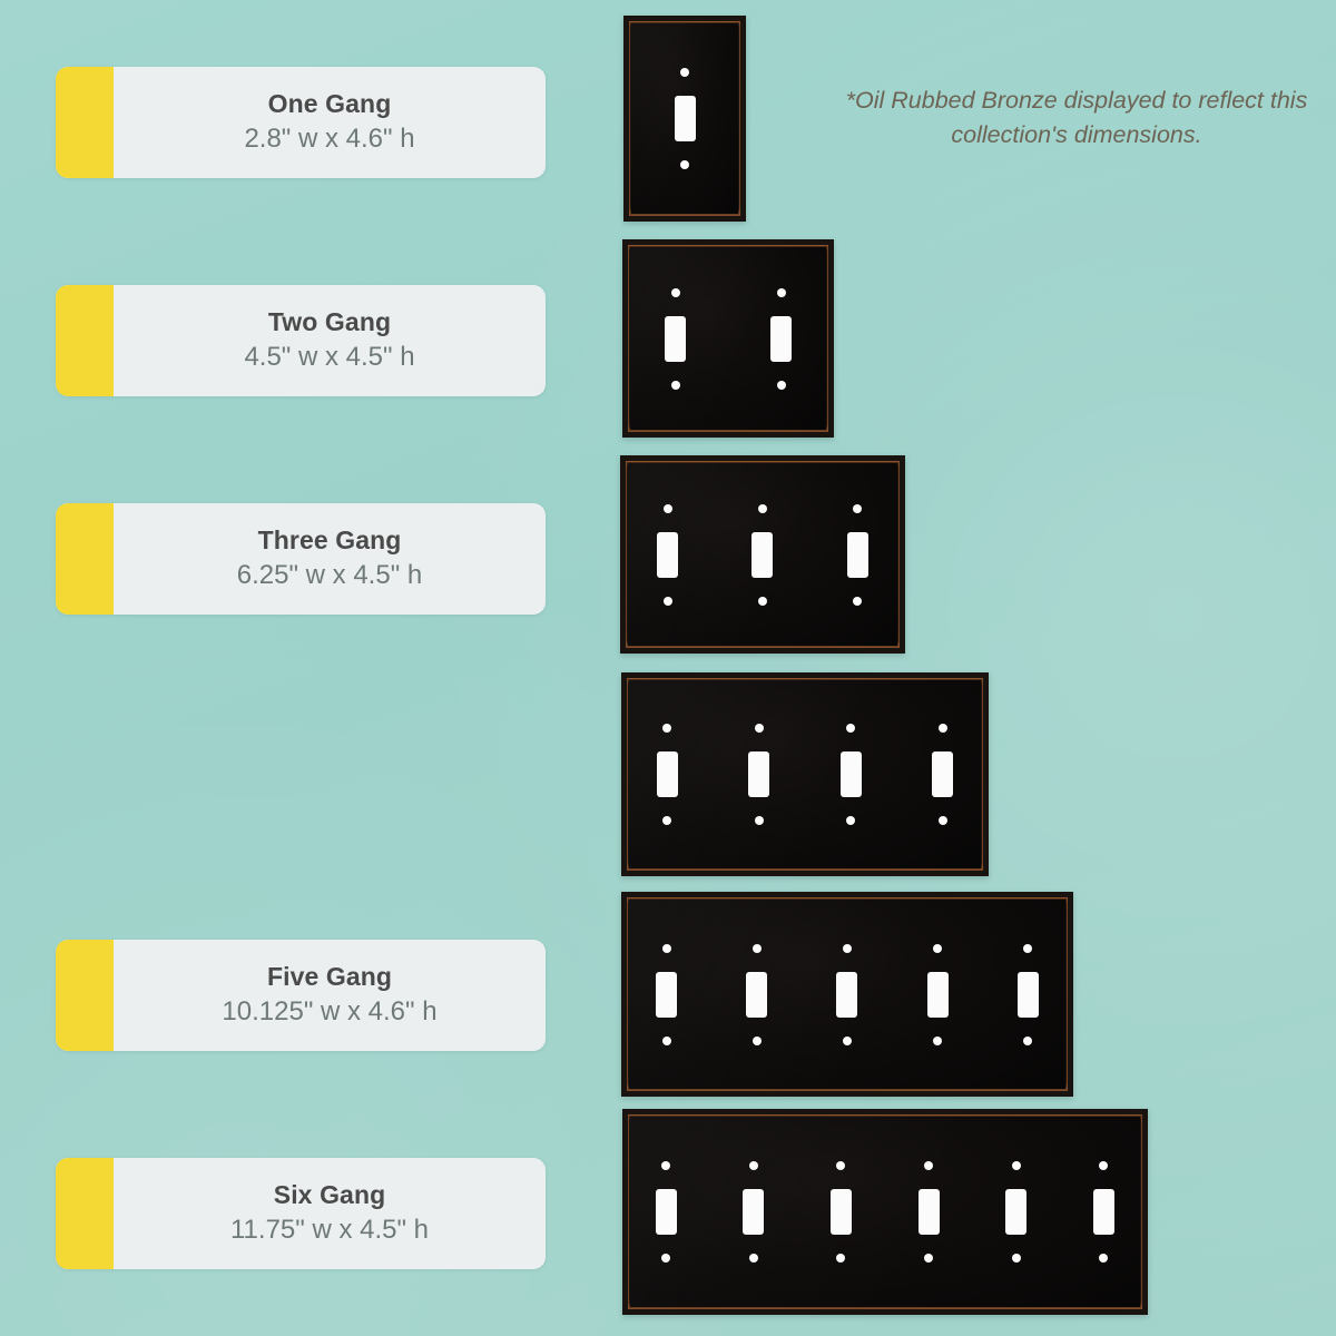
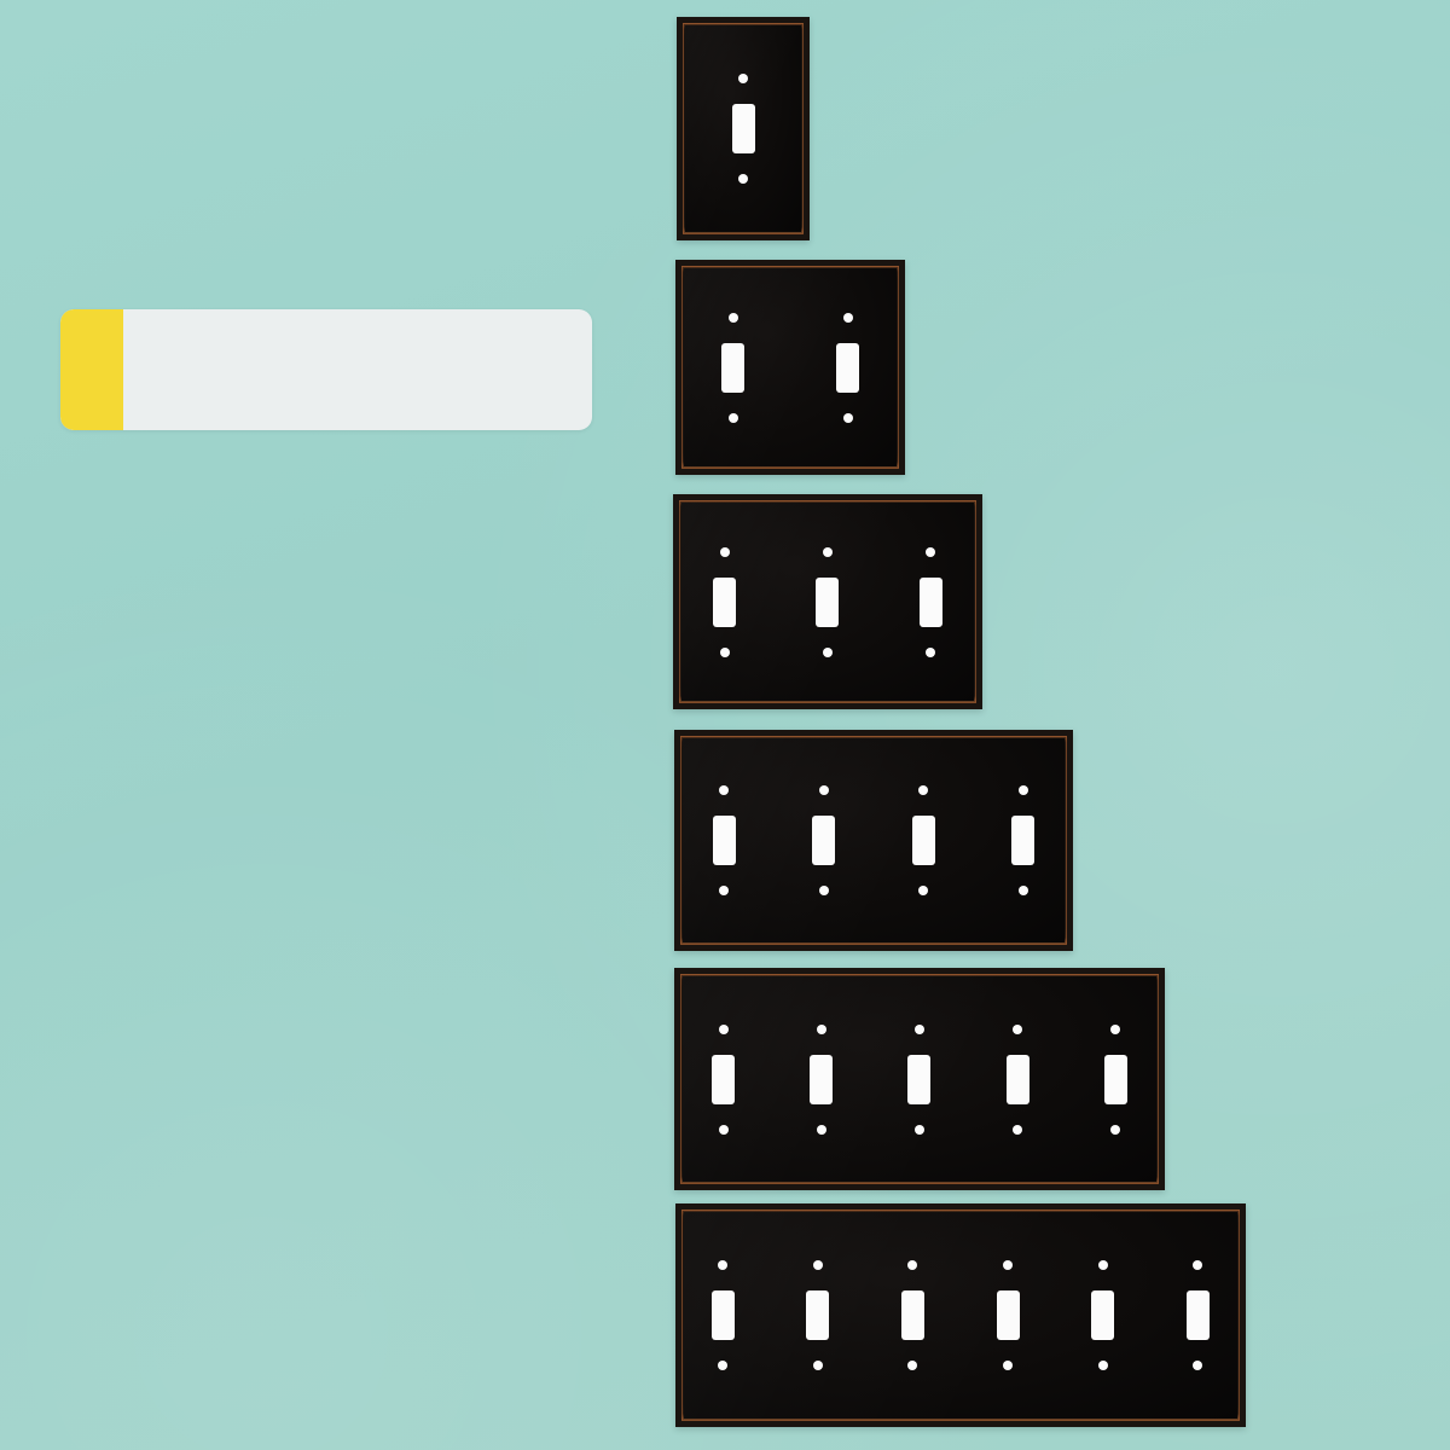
- One Gang
- 2.8" w x 4.6" h
- Two Gang
- 4.5" w x 4.5" h
- Three Gang
- 6.25" w x 4.5" h
- Five Gang
- 10.125" w x 4.6" h
- Six Gang
- 11.75" w x 4.5" h
- *Oil Rubbed Bronze displayed to reflect this collection's dimensions.
